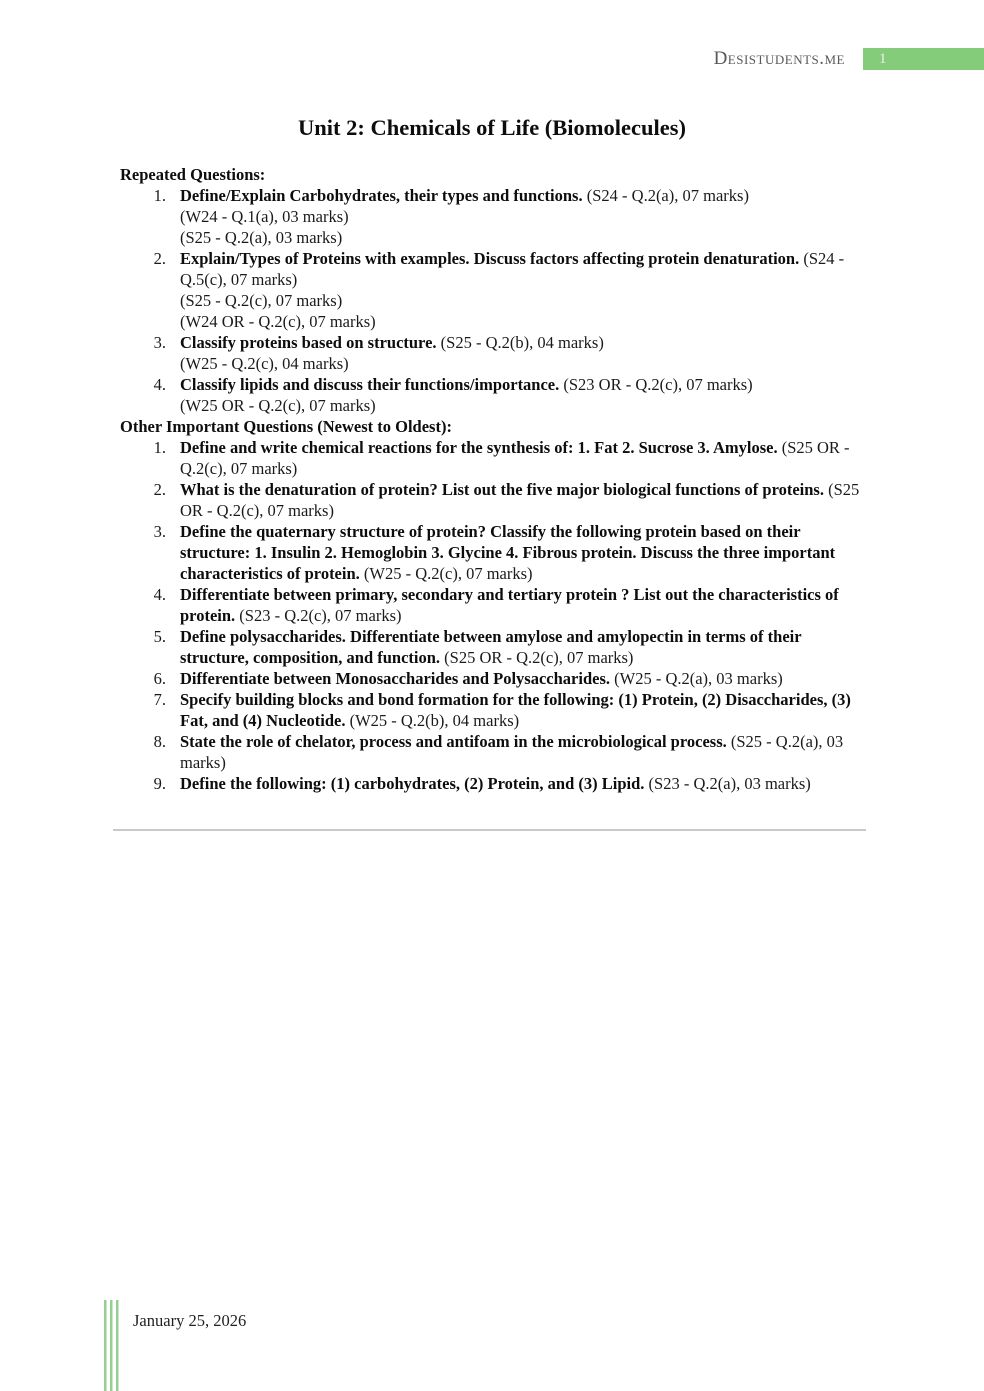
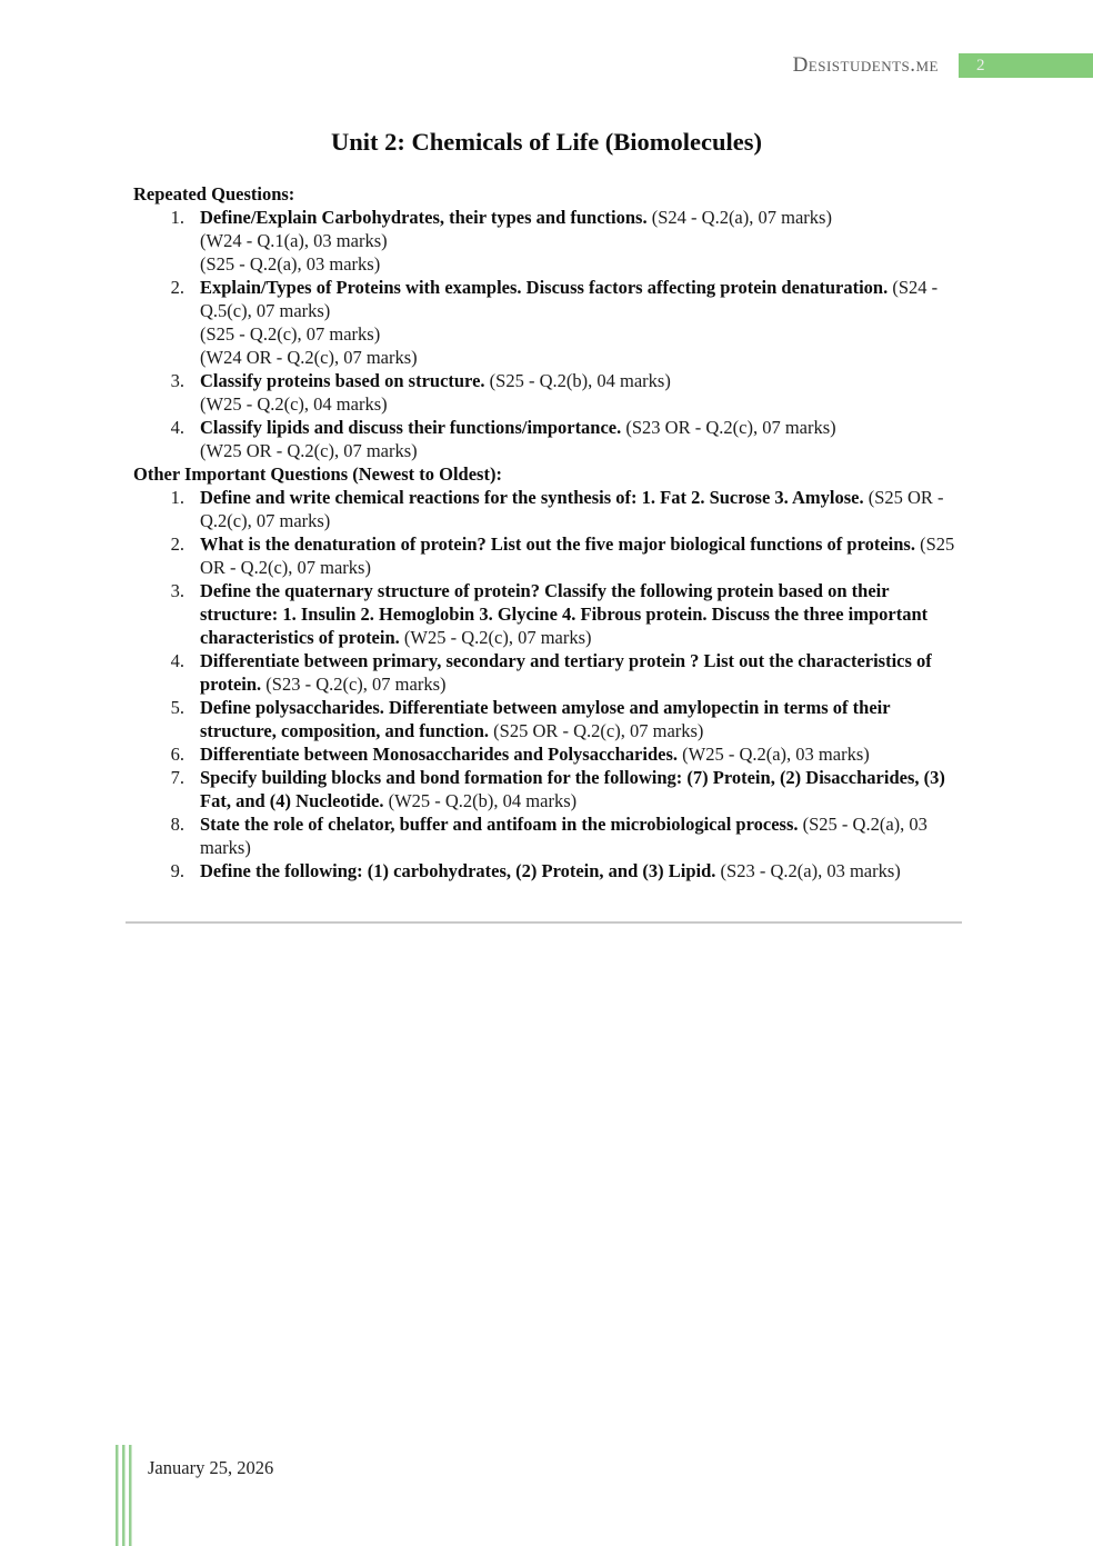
  Desistudents.me
- 1
+ 2
  Unit 2: Chemicals of Life (Biomolecules)
  Repeated Questions:
  1.
  Define/Explain Carbohydrates, their types and functions. (S24 - Q.2(a), 07 marks)
  (W24 - Q.1(a), 03 marks)
  (S25 - Q.2(a), 03 marks)
  2.
  Explain/Types of Proteins with examples. Discuss factors affecting protein denaturation. (S24 - Q.5(c), 07 marks)
  (S25 - Q.2(c), 07 marks)
  (W24 OR - Q.2(c), 07 marks)
  3.
  Classify proteins based on structure. (S25 - Q.2(b), 04 marks)
  (W25 - Q.2(c), 04 marks)
  4.
  Classify lipids and discuss their functions/importance. (S23 OR - Q.2(c), 07 marks)
  (W25 OR - Q.2(c), 07 marks)
  Other Important Questions (Newest to Oldest):
  1.
  Define and write chemical reactions for the synthesis of: 1. Fat 2. Sucrose 3. Amylose. (S25 OR - Q.2(c), 07 marks)
  2.
  What is the denaturation of protein? List out the five major biological functions of proteins. (S25 OR - Q.2(c), 07 marks)
  3.
  Define the quaternary structure of protein? Classify the following protein based on their structure: 1. Insulin 2. Hemoglobin 3. Glycine 4. Fibrous protein. Discuss the three important characteristics of protein. (W25 - Q.2(c), 07 marks)
  4.
  Differentiate between primary, secondary and tertiary protein ? List out the characteristics of protein. (S23 - Q.2(c), 07 marks)
  5.
  Define polysaccharides. Differentiate between amylose and amylopectin in terms of their structure, composition, and function. (S25 OR - Q.2(c), 07 marks)
  6.
  Differentiate between Monosaccharides and Polysaccharides. (W25 - Q.2(a), 03 marks)
  7.
- Specify building blocks and bond formation for the following: (1) Protein, (2) Disaccharides, (3) Fat, and (4) Nucleotide. (W25 - Q.2(b), 04 marks)
+ Specify building blocks and bond formation for the following: (7) Protein, (2) Disaccharides, (3) Fat, and (4) Nucleotide. (W25 - Q.2(b), 04 marks)
  8.
- State the role of chelator, process and antifoam in the microbiological process. (S25 - Q.2(a), 03 marks)
+ State the role of chelator, buffer and antifoam in the microbiological process. (S25 - Q.2(a), 03 marks)
  9.
  Define the following: (1) carbohydrates, (2) Protein, and (3) Lipid. (S23 - Q.2(a), 03 marks)
  January 25, 2026
